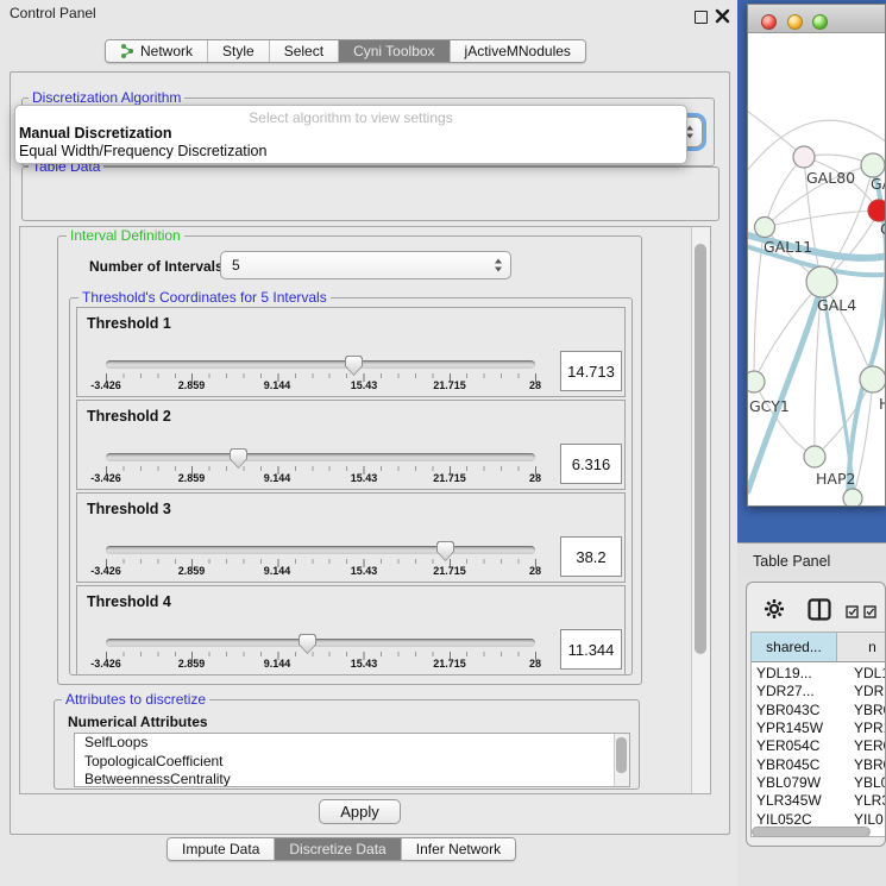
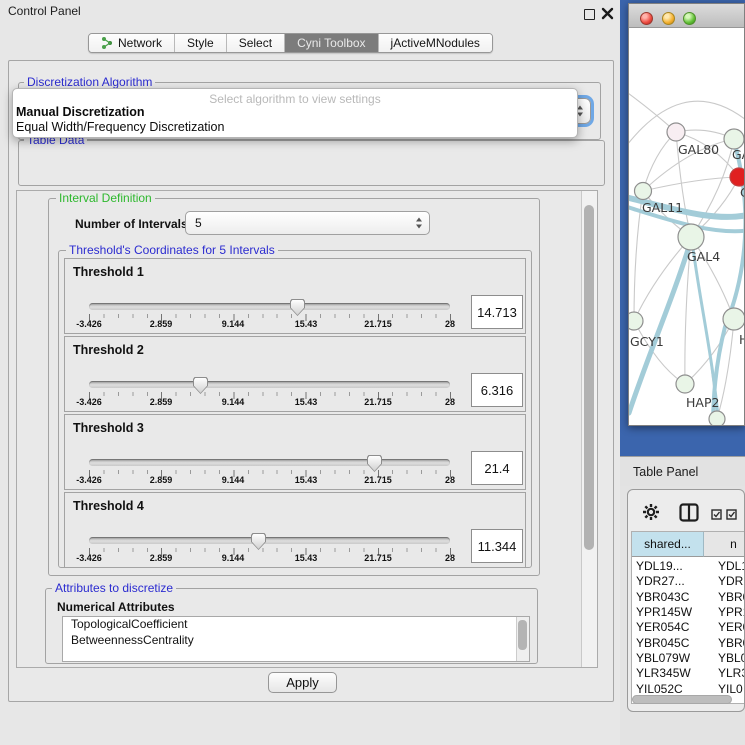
  Control Panel
  Network
  Style
  Select
  Cyni Toolbox
  jActiveMNodules
  Discretization Algorithm
  Select algorithm to view settings
  Manual Discretization
  Equal Width/Frequency Discretization
  Table Data
  Interval Definition
  Number of Interval
  5
  Threshold's Coordinates for 5 Intervals
  Threshold 1
  -3.426
  2.859
  9.144
  15.43
  21.715
  28
  14.713
  Threshold 2
  -3.426
  2.859
  9.144
  15.43
  21.715
  28
  6.316
  Threshold 3
  -3.426
  2.859
  9.144
  15.43
  21.715
  28
- 38.2
+ 21.4
  Threshold 4
  -3.426
  2.859
  9.144
  15.43
  21.715
  28
  11.344
  Attributes to discretize
  Numerical Attributes
- SelfLoops
  TopologicalCoefficient
  BetweennessCentrality
  Apply
- Impute Data
- Discretize Data
- Infer Network
  GAL80
  GAL11
  GAL4
  GCY1
  H
  HAP2
  Table Panel
  shared...
  n
  YDL19...
  YDL
  YDR27...
  YDR
  YBR043C
  YBR
  YPR145W
  YPR
  YER054C
  YER
  YBR045C
  YBR
  YBL079W
  YBL
  YLR345W
  YLR
  YIL052C
  YIL0
